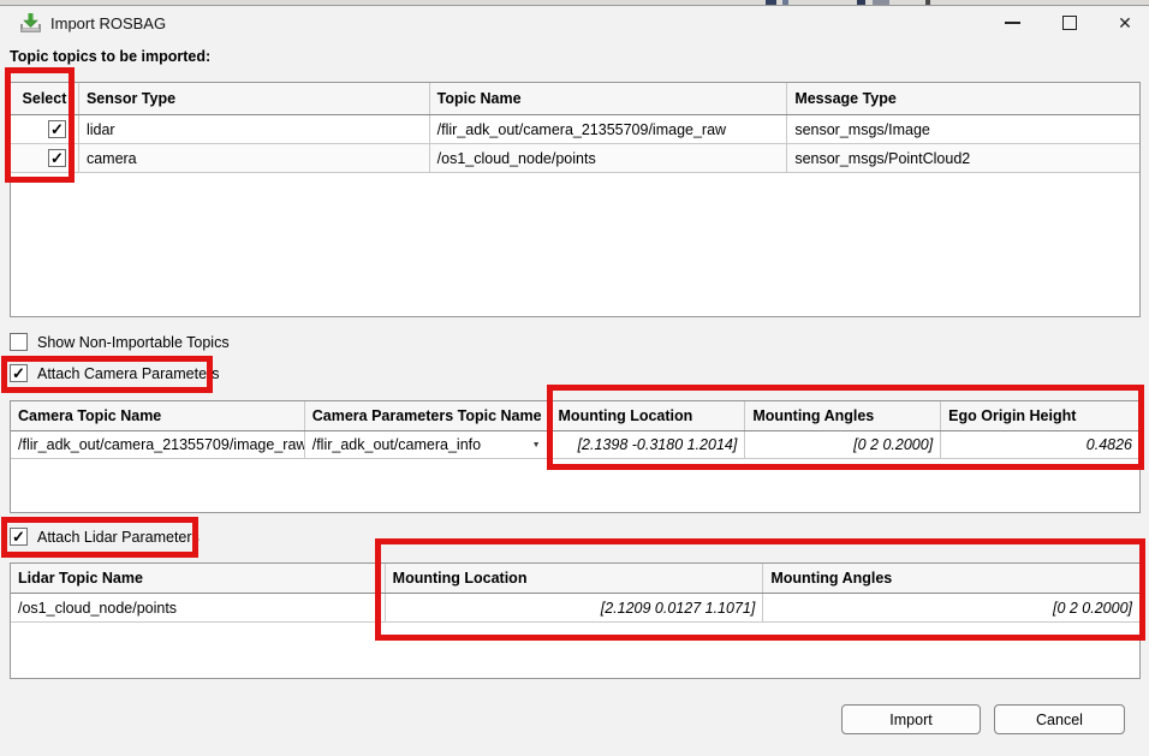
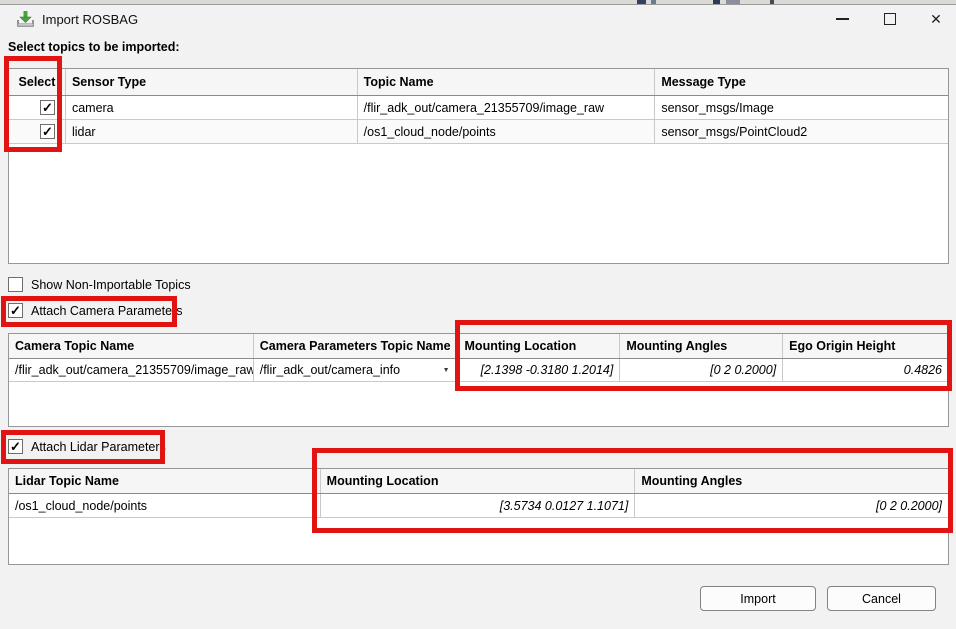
  Import ROSBAG
  ✕
- Topic topics to be imported:
+ Select topics to be imported:
  Select
  Sensor Type
  Topic Name
  Message Type
  ✓
- lidar
+ camera
  /flir_adk_out/camera_21355709/image_raw
  sensor_msgs/Image
  ✓
- camera
+ lidar
  /os1_cloud_node/points
  sensor_msgs/PointCloud2
  Show Non-Importable Topics
  ✓
  Attach Camera Parameters
  Camera Topic Name
  Camera Parameters Topic Name
  Mounting Location
  Mounting Angles
  Ego Origin Height
  /flir_adk_out/camera_21355709/image_raw
  /flir_adk_out/camera_info
  [2.1398 -0.3180 1.2014]
  [0 2 0.2000]
  0.4826
  ✓
  Attach Lidar Parameters
  Lidar Topic Name
  Mounting Location
  Mounting Angles
  /os1_cloud_node/points
- [2.1209 0.0127 1.1071]
+ [3.5734 0.0127 1.1071]
  [0 2 0.2000]
  Import
  Cancel
